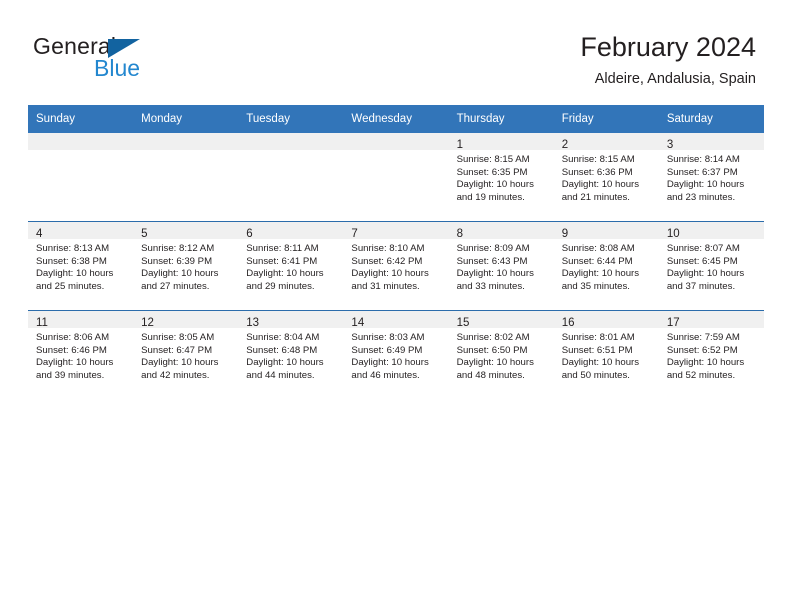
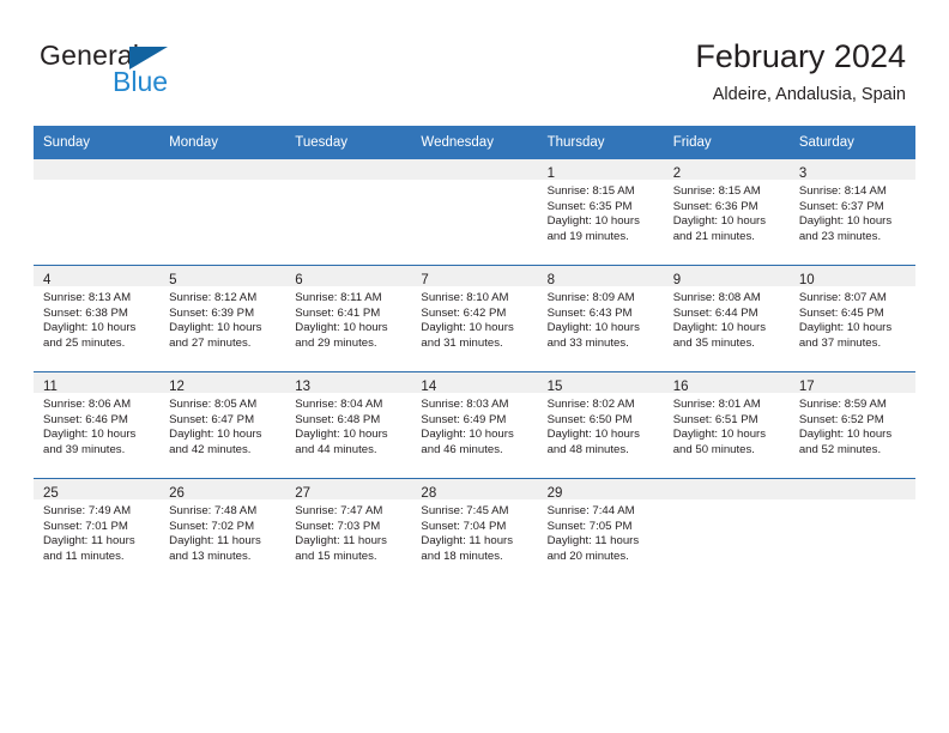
  General
  Blue
  February 2024
  Aldeire, Andalusia, Spain
  Sunday	Monday	Tuesday	Wednesday	Thursday	Friday	Saturday
  				1Sunrise: 8:15 AMSunset: 6:35 PMDaylight: 10 hoursand 19 minutes.	2Sunrise: 8:15 AMSunset: 6:36 PMDaylight: 10 hoursand 21 minutes.	3Sunrise: 8:14 AMSunset: 6:37 PMDaylight: 10 hoursand 23 minutes.
  4Sunrise: 8:13 AMSunset: 6:38 PMDaylight: 10 hoursand 25 minutes.	5Sunrise: 8:12 AMSunset: 6:39 PMDaylight: 10 hoursand 27 minutes.	6Sunrise: 8:11 AMSunset: 6:41 PMDaylight: 10 hoursand 29 minutes.	7Sunrise: 8:10 AMSunset: 6:42 PMDaylight: 10 hoursand 31 minutes.	8Sunrise: 8:09 AMSunset: 6:43 PMDaylight: 10 hoursand 33 minutes.	9Sunrise: 8:08 AMSunset: 6:44 PMDaylight: 10 hoursand 35 minutes.	10Sunrise: 8:07 AMSunset: 6:45 PMDaylight: 10 hoursand 37 minutes.
- 11Sunrise: 8:06 AMSunset: 6:46 PMDaylight: 10 hoursand 39 minutes.	12Sunrise: 8:05 AMSunset: 6:47 PMDaylight: 10 hoursand 42 minutes.	13Sunrise: 8:04 AMSunset: 6:48 PMDaylight: 10 hoursand 44 minutes.	14Sunrise: 8:03 AMSunset: 6:49 PMDaylight: 10 hoursand 46 minutes.	15Sunrise: 8:02 AMSunset: 6:50 PMDaylight: 10 hoursand 48 minutes.	16Sunrise: 8:01 AMSunset: 6:51 PMDaylight: 10 hoursand 50 minutes.	17Sunrise: 7:59 AMSunset: 6:52 PMDaylight: 10 hoursand 52 minutes.
+ 11Sunrise: 8:06 AMSunset: 6:46 PMDaylight: 10 hoursand 39 minutes.	12Sunrise: 8:05 AMSunset: 6:47 PMDaylight: 10 hoursand 42 minutes.	13Sunrise: 8:04 AMSunset: 6:48 PMDaylight: 10 hoursand 44 minutes.	14Sunrise: 8:03 AMSunset: 6:49 PMDaylight: 10 hoursand 46 minutes.	15Sunrise: 8:02 AMSunset: 6:50 PMDaylight: 10 hoursand 48 minutes.	16Sunrise: 8:01 AMSunset: 6:51 PMDaylight: 10 hoursand 50 minutes.	17Sunrise: 8:59 AMSunset: 6:52 PMDaylight: 10 hoursand 52 minutes.
+ 25Sunrise: 7:49 AMSunset: 7:01 PMDaylight: 11 hoursand 11 minutes.	26Sunrise: 7:48 AMSunset: 7:02 PMDaylight: 11 hoursand 13 minutes.	27Sunrise: 7:47 AMSunset: 7:03 PMDaylight: 11 hoursand 15 minutes.	28Sunrise: 7:45 AMSunset: 7:04 PMDaylight: 11 hoursand 18 minutes.	29Sunrise: 7:44 AMSunset: 7:05 PMDaylight: 11 hoursand 20 minutes.
